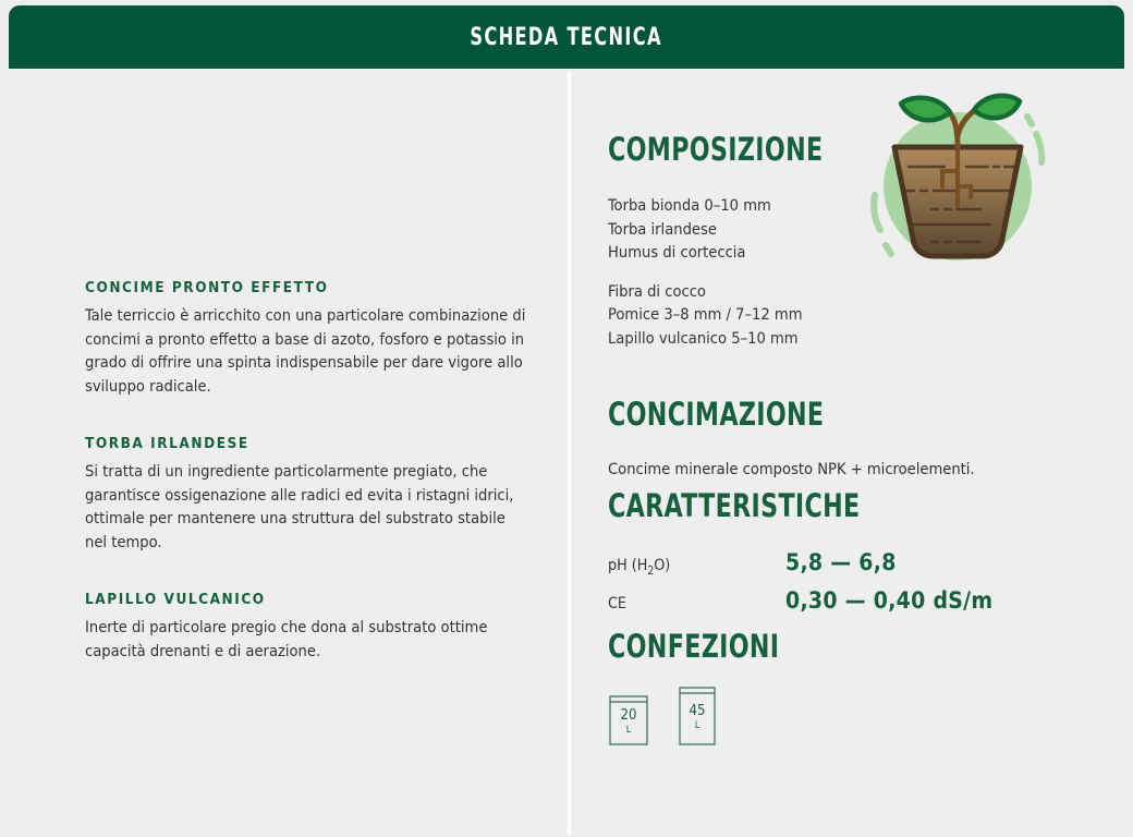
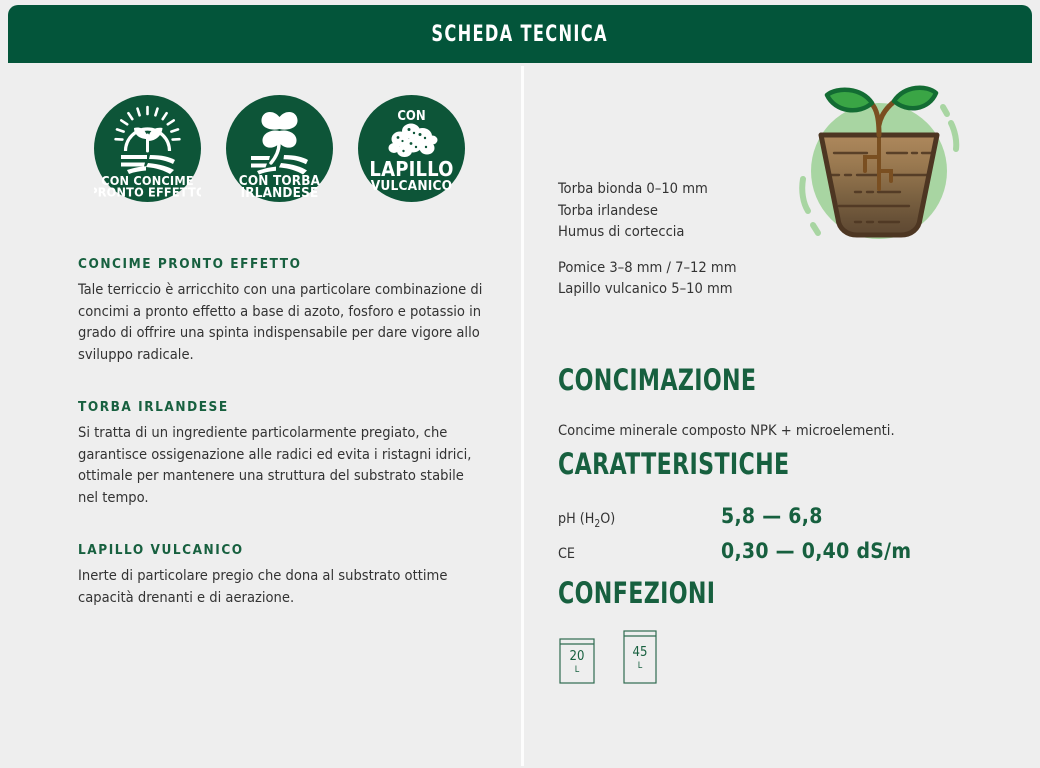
  SCHEDA TECNICA
+ CON CONCIME
+ PRONTO EFFETTO
+ CON TORBA
+ IRLANDESE
+ CON
+ LAPILLO
+ VULCANICO
  CONCIME PRONTO EFFETTO
  Tale terriccio è arricchito con una particolare combinazione di concimi a pronto effetto a base di azoto, fosforo e potassio in grado di offrire una spinta indispensabile per dare vigore allo sviluppo radicale.
  TORBA IRLANDESE
  Si tratta di un ingrediente particolarmente pregiato, che garantisce ossigenazione alle radici ed evita i ristagni idrici, ottimale per mantenere una struttura del substrato stabile nel tempo.
  LAPILLO VULCANICO
  Inerte di particolare pregio che dona al substrato ottime capacità drenanti e di aerazione.
- COMPOSIZIONE
  Torba bionda 0–10 mm
  Torba irlandese
  Humus di corteccia
- Fibra di cocco
  Pomice 3–8 mm / 7–12 mm
  Lapillo vulcanico 5–10 mm
  CONCIMAZIONE
  Concime minerale composto NPK + microelementi.
  CARATTERISTICHE
  pH (H2O)	5,8 — 6,8
  CE	0,30 — 0,40 dS/m
  CONFEZIONI
  20
  L
  45
  L
